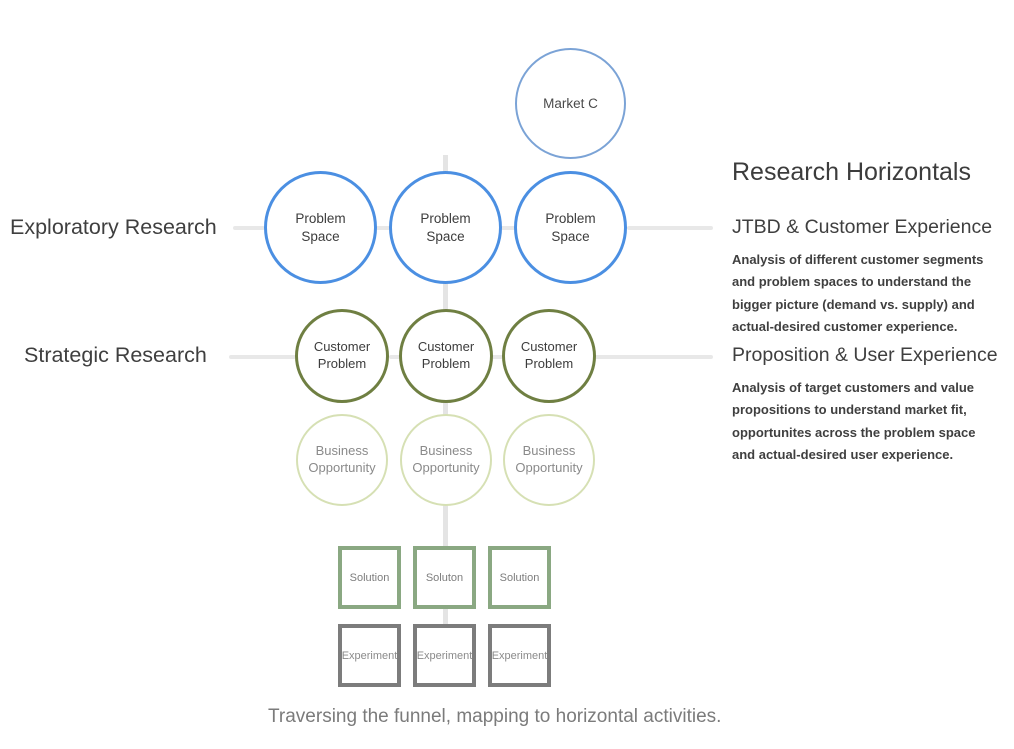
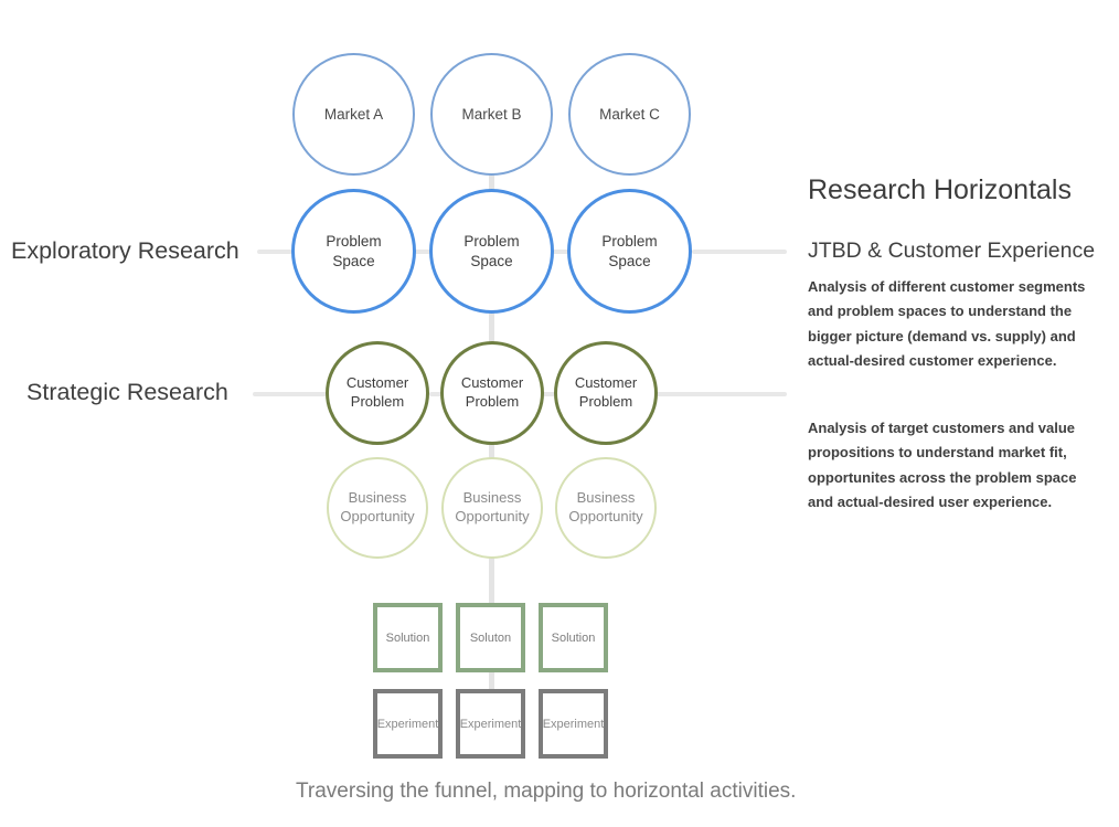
+ Market A
+ Market B
  Market C
  Problem
  Space
  Problem
  Space
  Problem
  Space
  Customer
  Problem
  Customer
  Problem
  Customer
  Problem
  Business
  Opportunity
  Business
  Opportunity
  Business
  Opportunity
  Solution
  Soluton
  Solution
  Experiment
  Experiment
  Experiment
  Exploratory Research
  Strategic Research
  Research Horizontals
  JTBD & Customer Experience
  Analysis of different customer segments and problem spaces to understand the bigger picture (demand vs. supply) and actual-desired customer experience.
- Proposition & User Experience
  Analysis of target customers and value propositions to understand market fit, opportunites across the problem space and actual-desired user experience.
  Traversing the funnel, mapping to horizontal activities.
